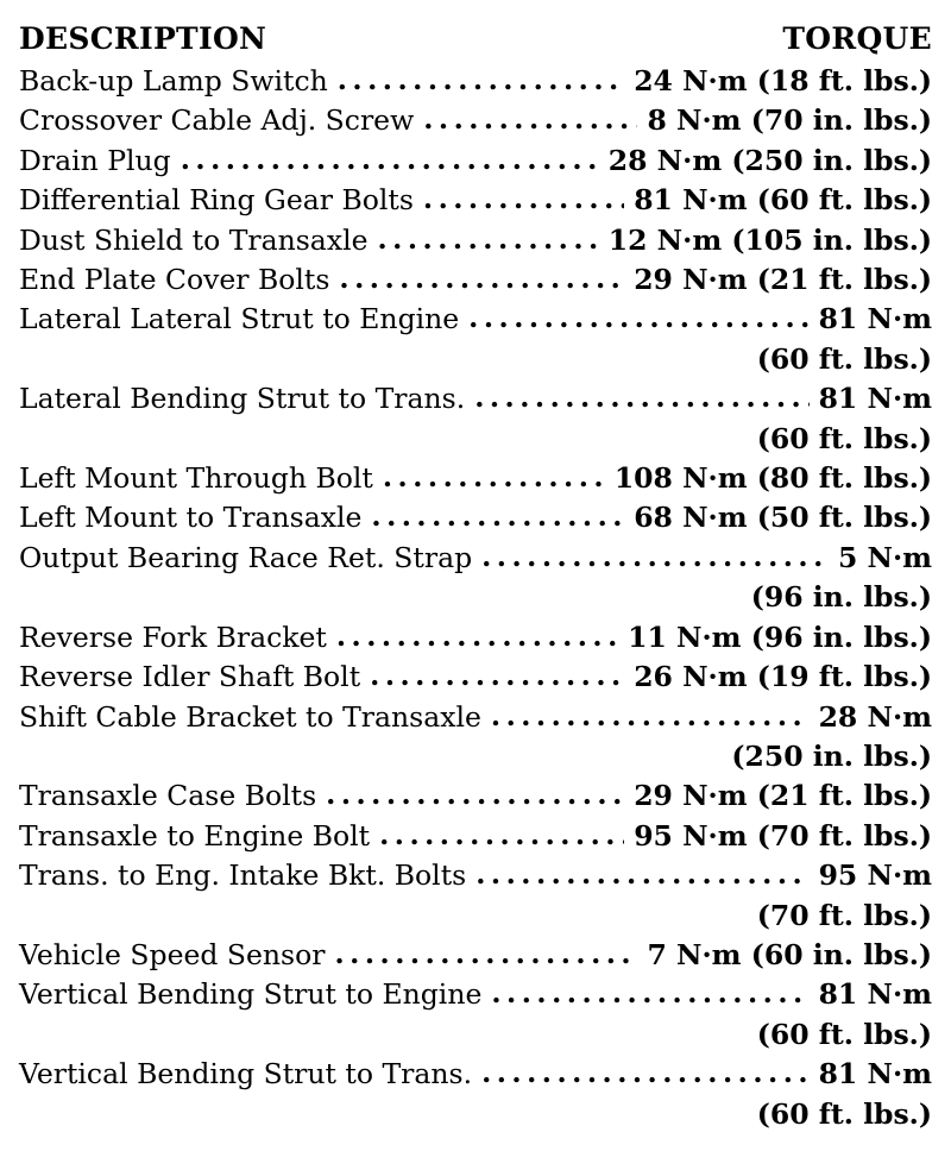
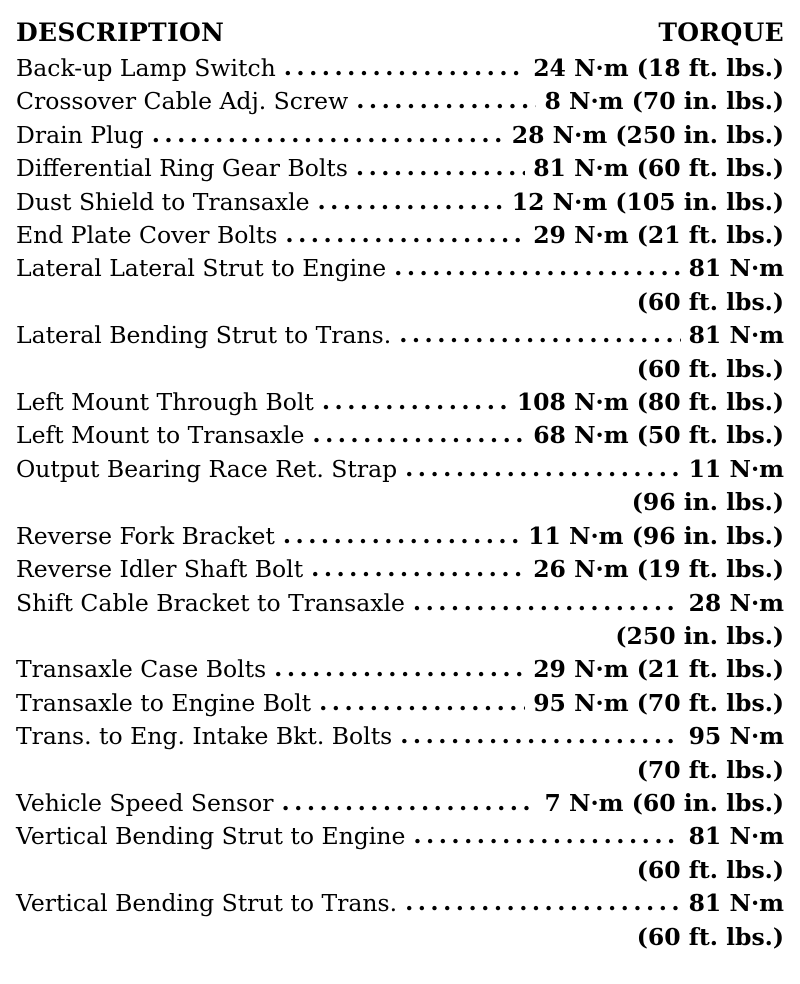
  DESCRIPTION
  TORQUE
  Back-up Lamp Switch
  24 N·m (18 ft. lbs.)
  Crossover Cable Adj. Screw
  8 N·m (70 in. lbs.)
  Drain Plug
  28 N·m (250 in. lbs.)
  Differential Ring Gear Bolts
  81 N·m (60 ft. lbs.)
  Dust Shield to Transaxle
  12 N·m (105 in. lbs.)
  End Plate Cover Bolts
  29 N·m (21 ft. lbs.)
  Lateral Lateral Strut to Engine
  81 N·m
  (60 ft. lbs.)
  Lateral Bending Strut to Trans.
  81 N·m
  (60 ft. lbs.)
  Left Mount Through Bolt
  108 N·m (80 ft. lbs.)
  Left Mount to Transaxle
  68 N·m (50 ft. lbs.)
  Output Bearing Race Ret. Strap
- 5 N·m
+ 11 N·m
  (96 in. lbs.)
  Reverse Fork Bracket
  11 N·m (96 in. lbs.)
  Reverse Idler Shaft Bolt
  26 N·m (19 ft. lbs.)
  Shift Cable Bracket to Transaxle
  28 N·m
  (250 in. lbs.)
  Transaxle Case Bolts
  29 N·m (21 ft. lbs.)
  Transaxle to Engine Bolt
  95 N·m (70 ft. lbs.)
  Trans. to Eng. Intake Bkt. Bolts
  95 N·m
  (70 ft. lbs.)
  Vehicle Speed Sensor
  7 N·m (60 in. lbs.)
  Vertical Bending Strut to Engine
  81 N·m
  (60 ft. lbs.)
  Vertical Bending Strut to Trans.
  81 N·m
  (60 ft. lbs.)
